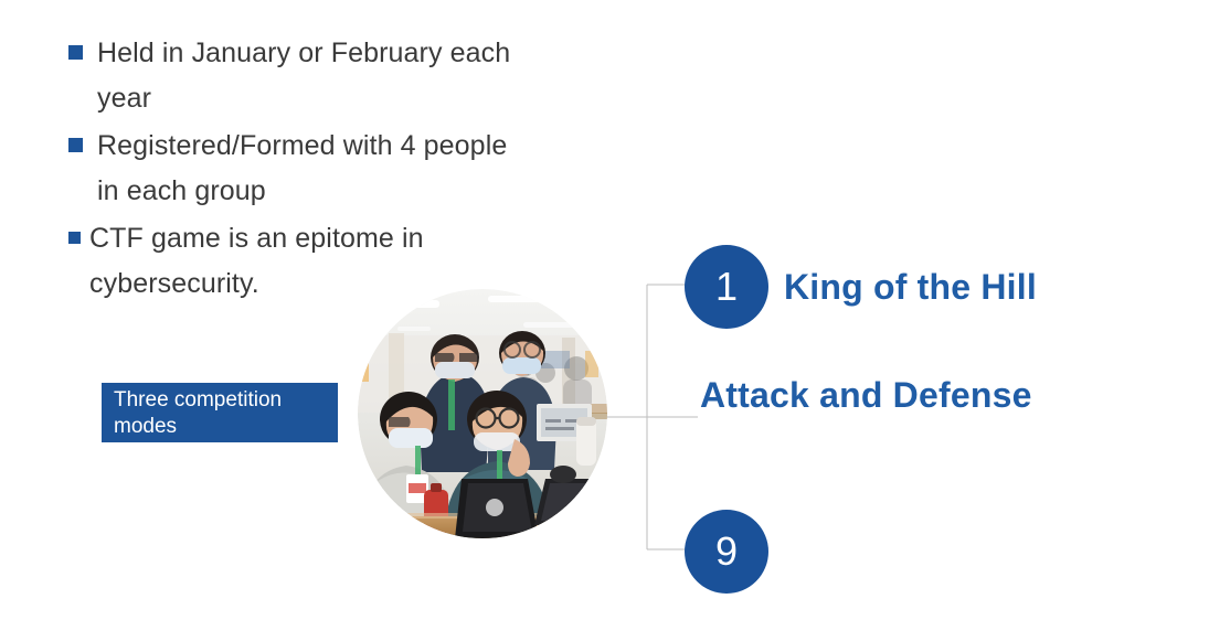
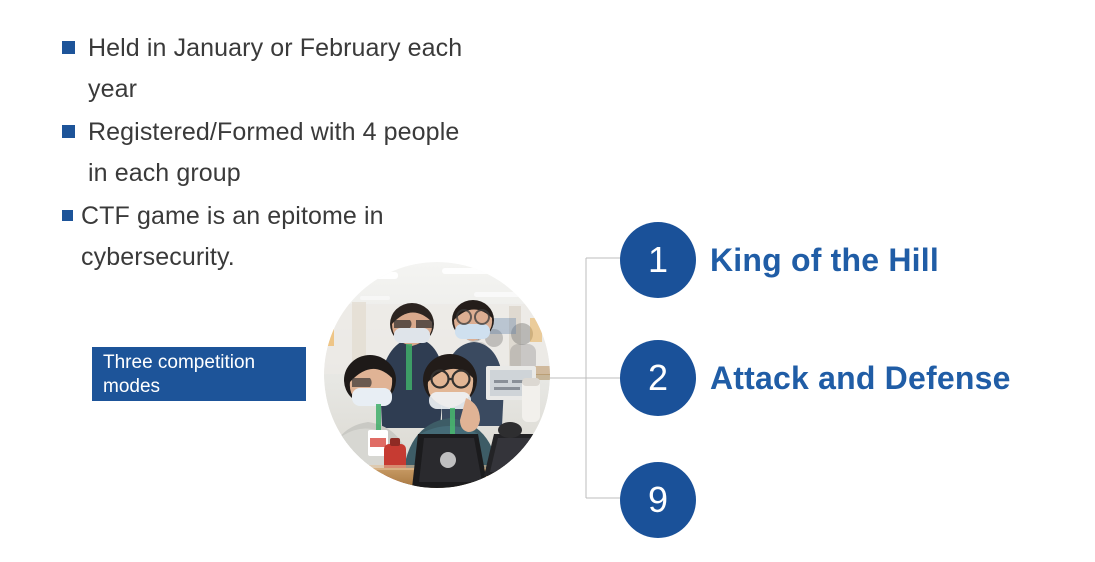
  Held in January or February each
  year
  Registered/Formed with 4 people
  in each group
  CTF game is an epitome in
  cybersecurity.
  Three competition
  modes
  1
  King of the Hill
+ 2
  Attack and Defense
  9
